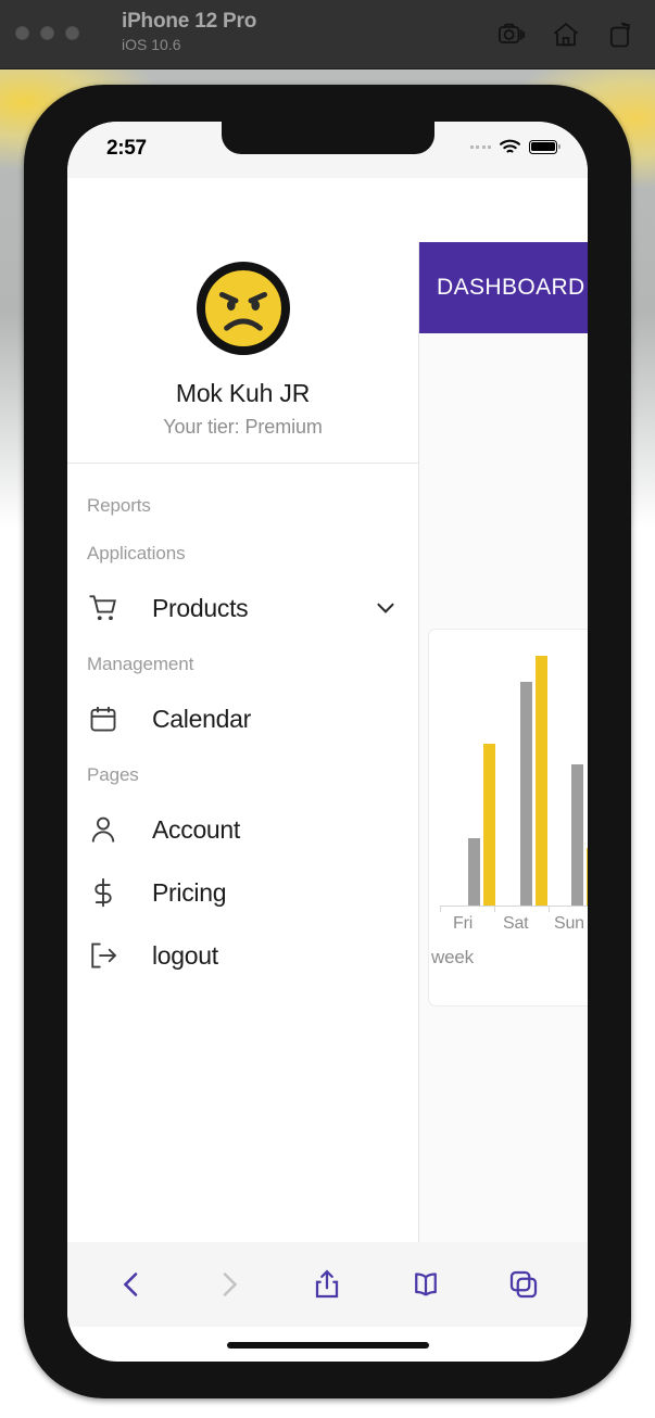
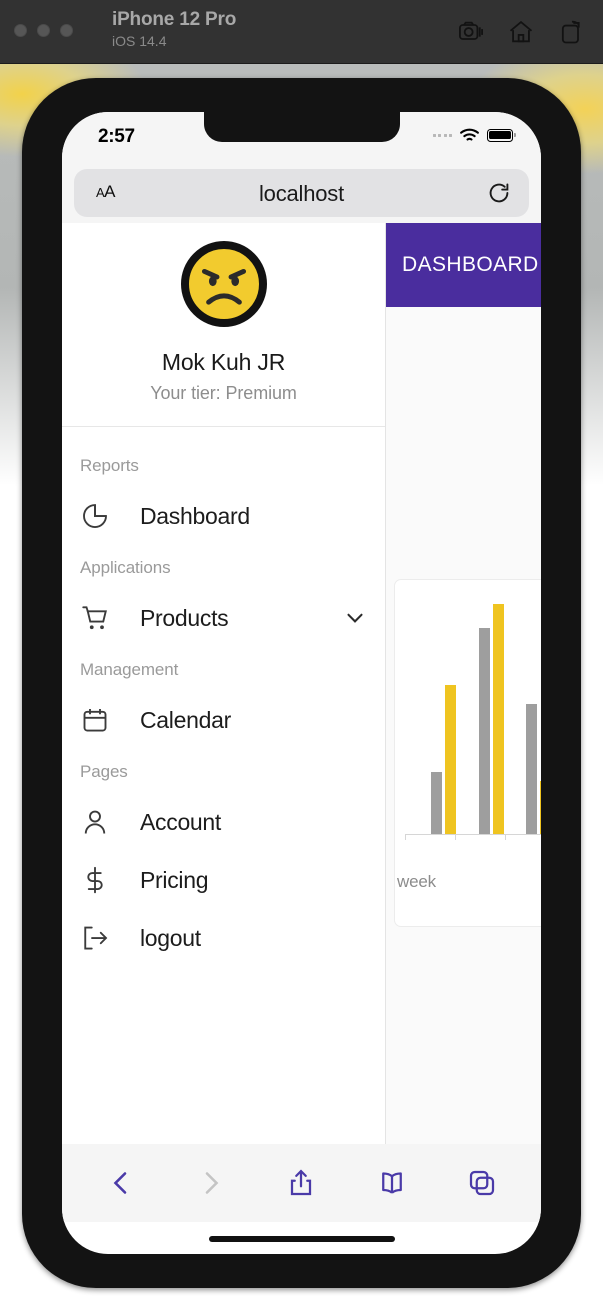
  iPhone 12 Pro
- iOS 10.6
+ iOS 14.4
  2:57
+ AA
+ localhost
  Mok Kuh JR
  Your tier: Premium
  Reports
+ Dashboard
  Applications
  Products
  Management
  Calendar
  Pages
  Account
  Pricing
  logout
  DASHBOARD
- Fri
- Sat
- Sun
  week
